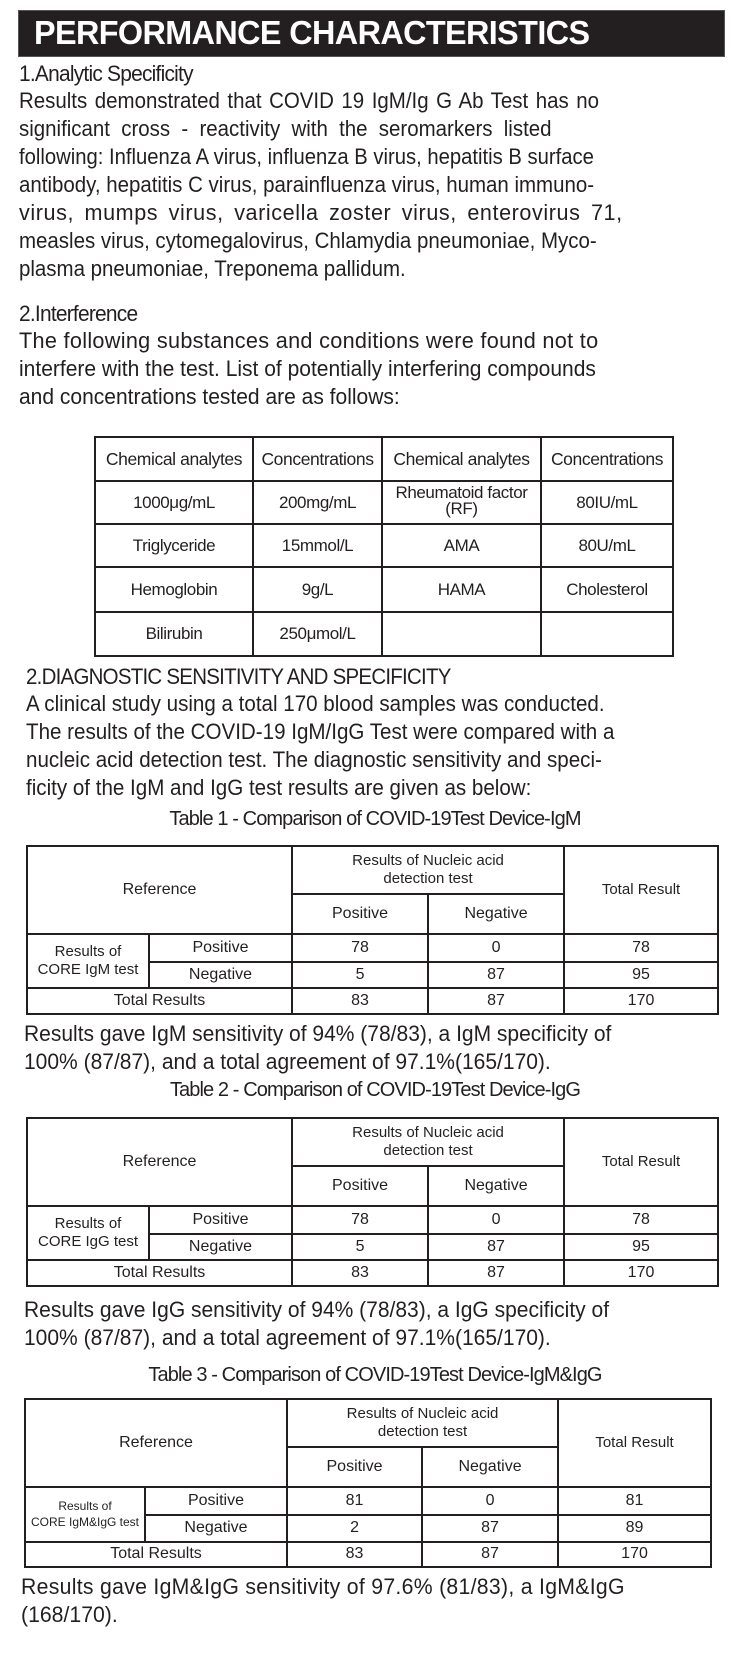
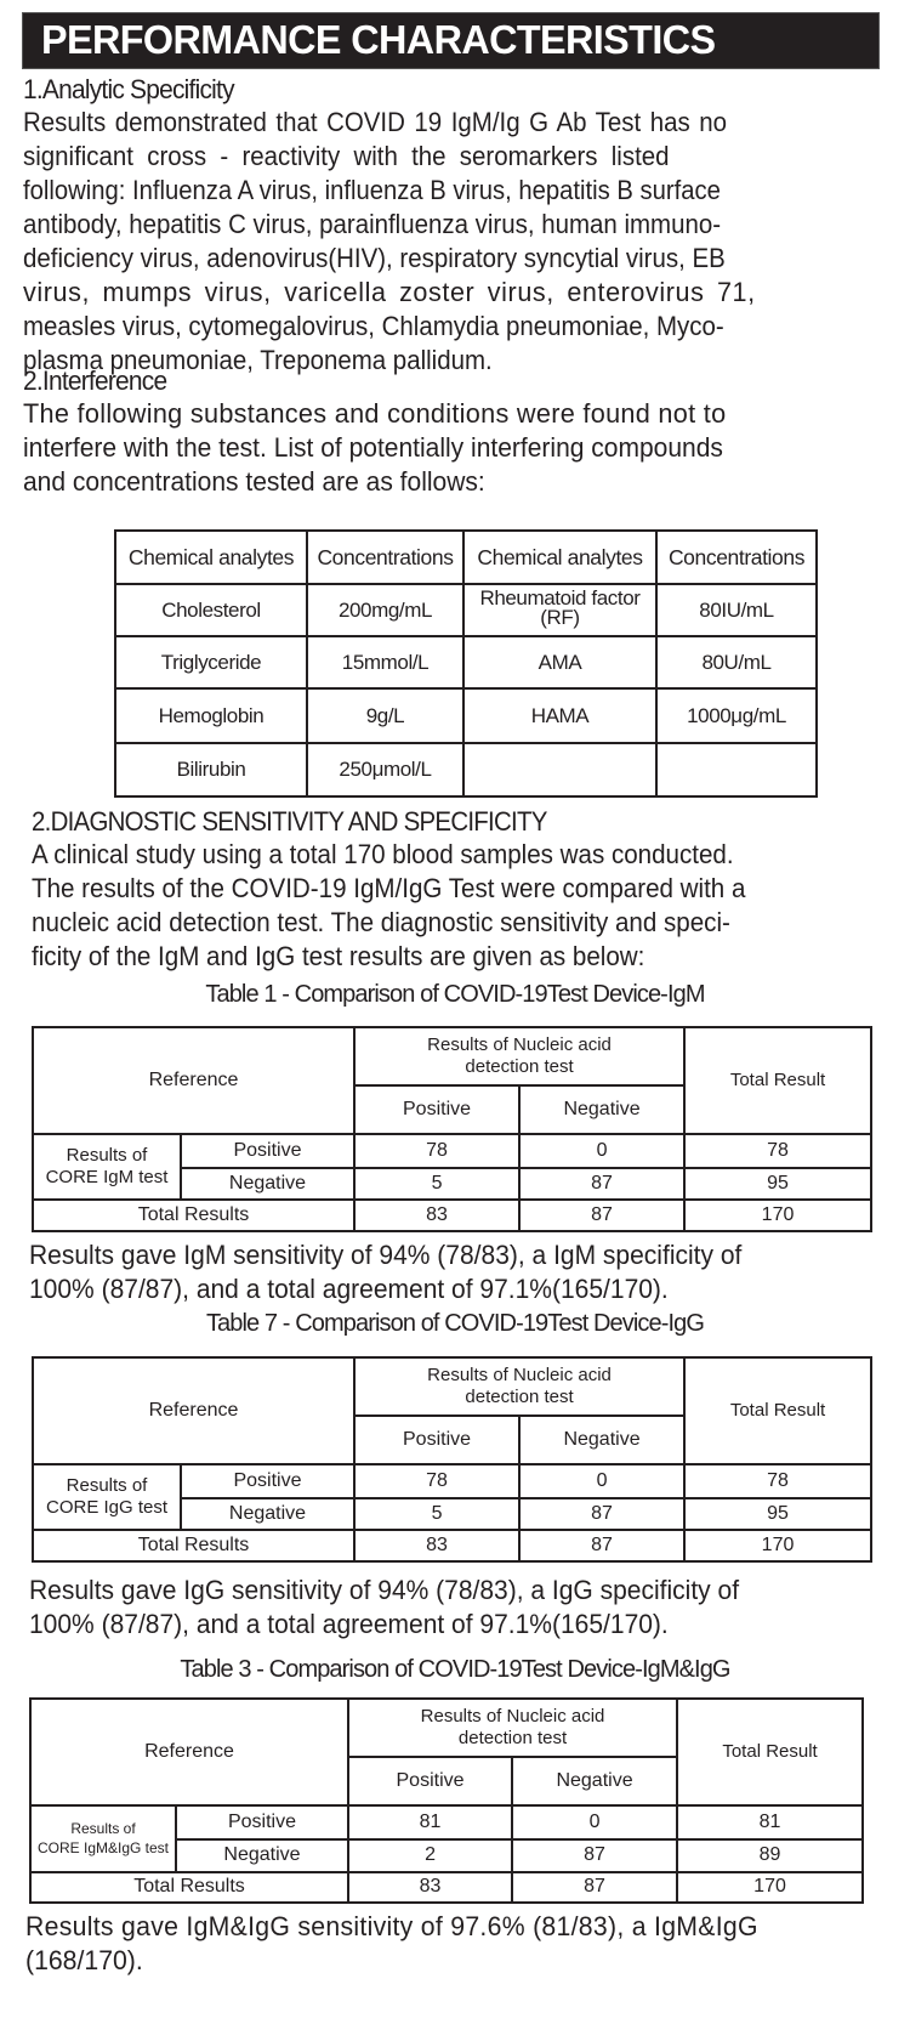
  PERFORMANCE CHARACTERISTICS
  1.Analytic Specificity
  Results demonstrated that COVID 19 IgM/Ig G Ab Test has no
  significant cross - reactivity with the seromarkers listed
  following: Influenza A virus, influenza B virus, hepatitis B surface
  antibody, hepatitis C virus, parainfluenza virus, human immuno-
+ deficiency virus, adenovirus(HIV), respiratory syncytial virus, EB
  virus, mumps virus, varicella zoster virus, enterovirus 71,
  measles virus, cytomegalovirus, Chlamydia pneumoniae, Myco-
  plasma pneumoniae, Treponema pallidum.
  2.Interference
  The following substances and conditions were found not to
  interfere with the test. List of potentially interfering compounds
  and concentrations tested are as follows:
  Chemical analytes	Concentrations	Chemical analytes	Concentrations
- 1000μg/mL	200mg/mL	Rheumatoid factor (RF)	80IU/mL
+ Cholesterol	200mg/mL	Rheumatoid factor (RF)	80IU/mL
  Triglyceride	15mmol/L	AMA	80U/mL
- Hemoglobin	9g/L	HAMA	Cholesterol
+ Hemoglobin	9g/L	HAMA	1000μg/mL
  Bilirubin	250μmol/L
  2.DIAGNOSTIC SENSITIVITY AND SPECIFICITY
  A clinical study using a total 170 blood samples was conducted.
  The results of the COVID-19 IgM/IgG Test were compared with a
  nucleic acid detection test. The diagnostic sensitivity and speci-
  ficity of the IgM and IgG test results are given as below:
  Table 1 - Comparison of COVID-19Test Device-IgM
  Reference	Results of Nucleic acid detection test	Total Result
  Positive	Negative
  Results of CORE IgM test	Positive	78	0	78
  Negative	5	87	95
  Total Results	83	87	170
  Results gave IgM sensitivity of 94% (78/83), a IgM specificity of
  100% (87/87), and a total agreement of 97.1%(165/170).
- Table 2 - Comparison of COVID-19Test Device-IgG
+ Table 7 - Comparison of COVID-19Test Device-IgG
  Reference	Results of Nucleic acid detection test	Total Result
  Positive	Negative
  Results of CORE IgG test	Positive	78	0	78
  Negative	5	87	95
  Total Results	83	87	170
  Results gave IgG sensitivity of 94% (78/83), a IgG specificity of
  100% (87/87), and a total agreement of 97.1%(165/170).
  Table 3 - Comparison of COVID-19Test Device-IgM&IgG
  Reference	Results of Nucleic acid detection test	Total Result
  Positive	Negative
  Results of CORE IgM&IgG test	Positive	81	0	81
  Negative	2	87	89
  Total Results	83	87	170
  Results gave IgM&IgG sensitivity of 97.6% (81/83), a IgM&IgG
  (168/170).
